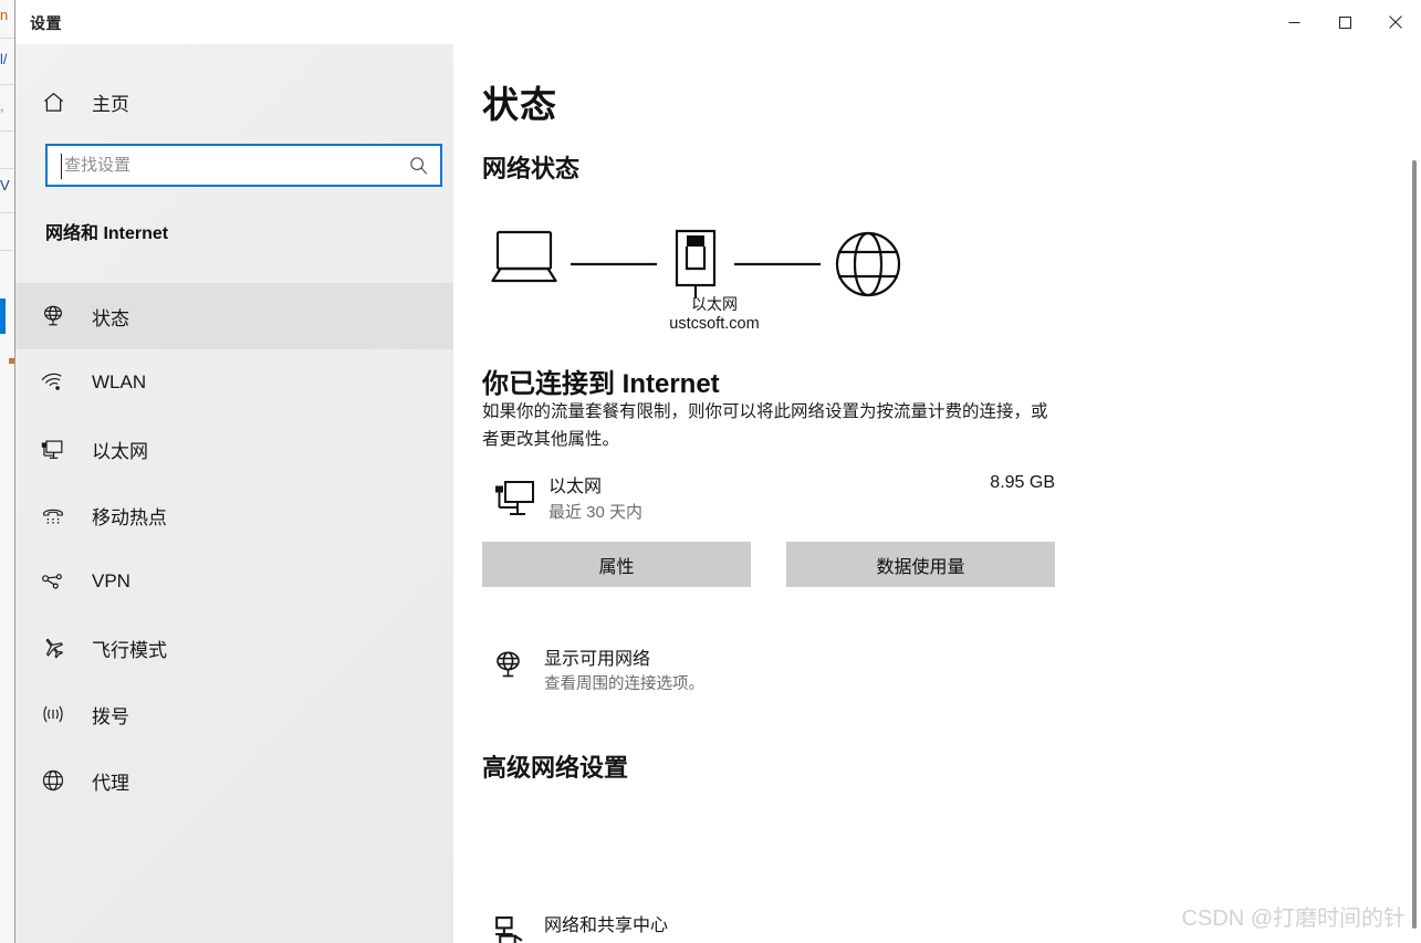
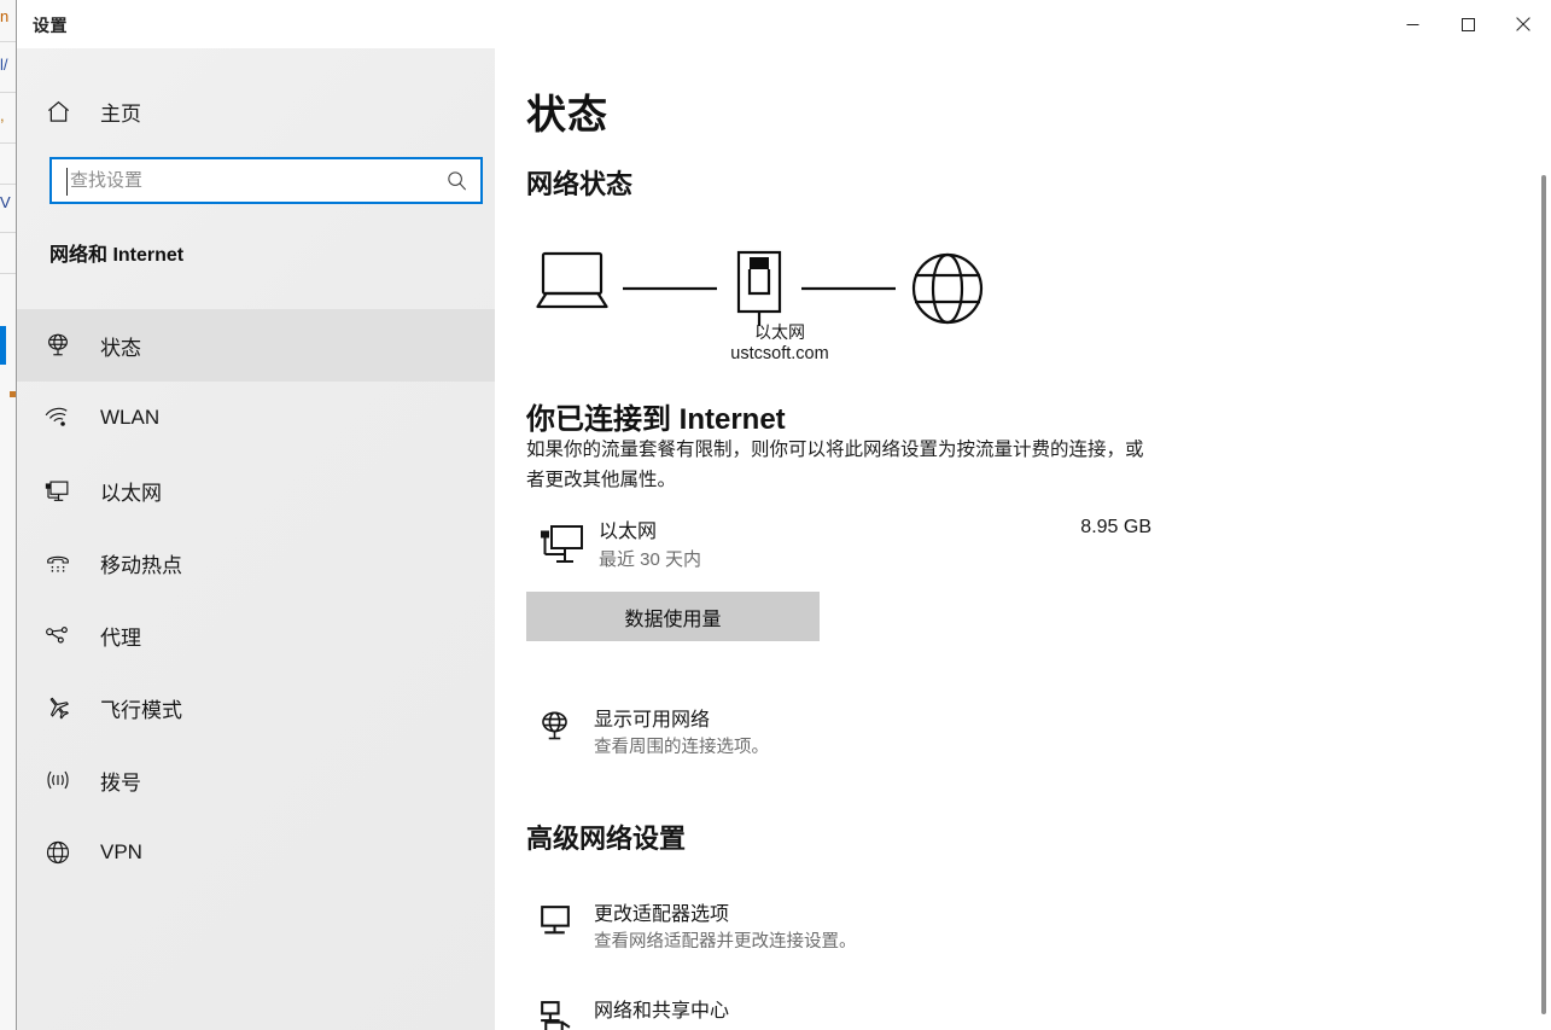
  n
  l/
  ,
  V
  主页
  查找设置
  网络和 Internet
  状态
  WLAN
  以太网
  移动热点
- VPN
+ 代理
  飞行模式
  拨号
- 代理
+ VPN
  设置
  状态
  网络状态
  以太网
  ustcsoft.com
  你已连接到 Internet
  如果你的流量套餐有限制，则你可以将此网络设置为按流量计费的连接，或者更改其他属性。
  以太网
  最近 30 天内
  8.95 GB
- 属性
  数据使用量
  显示可用网络
  查看周围的连接选项。
  高级网络设置
+ 更改适配器选项
+ 查看网络适配器并更改连接设置。
  网络和共享中心
- CSDN @打磨时间的针
